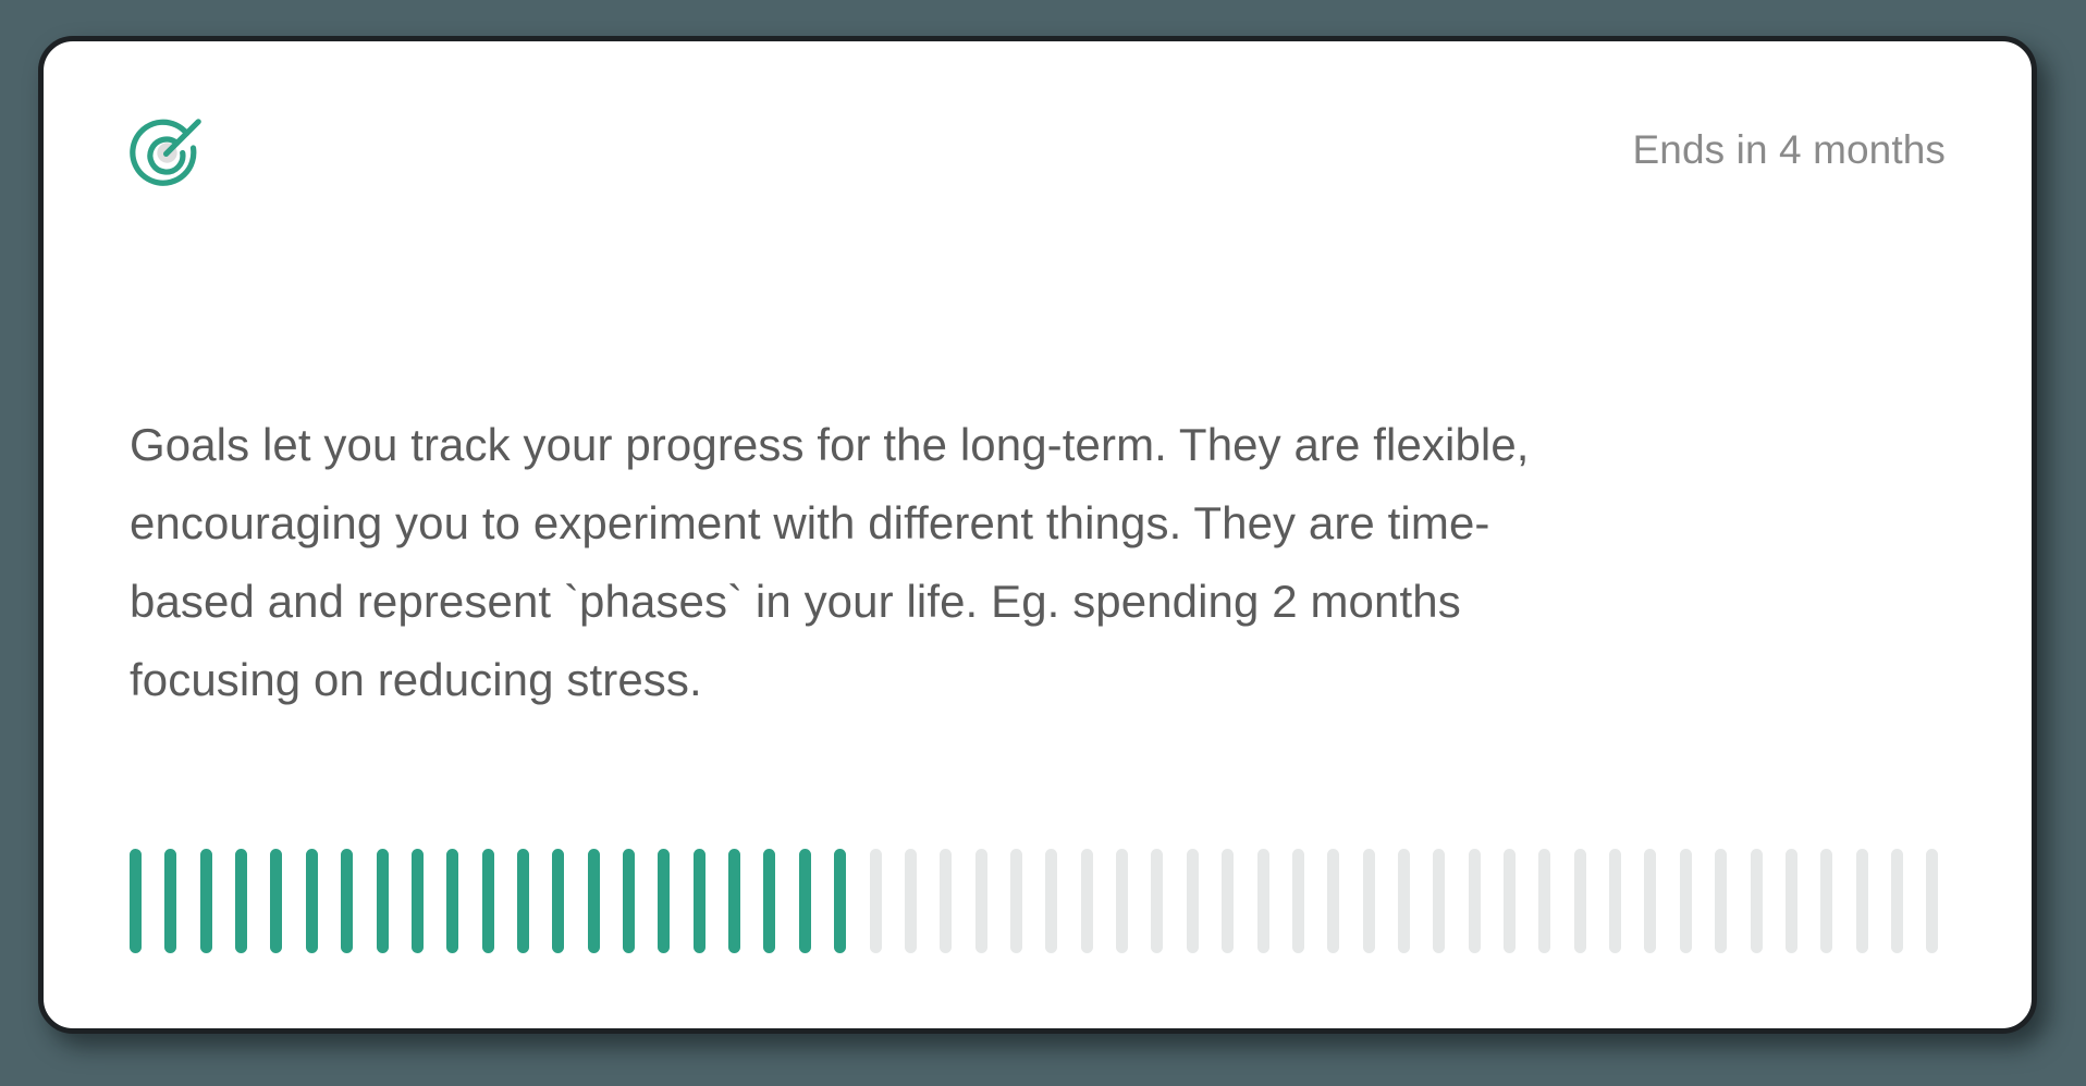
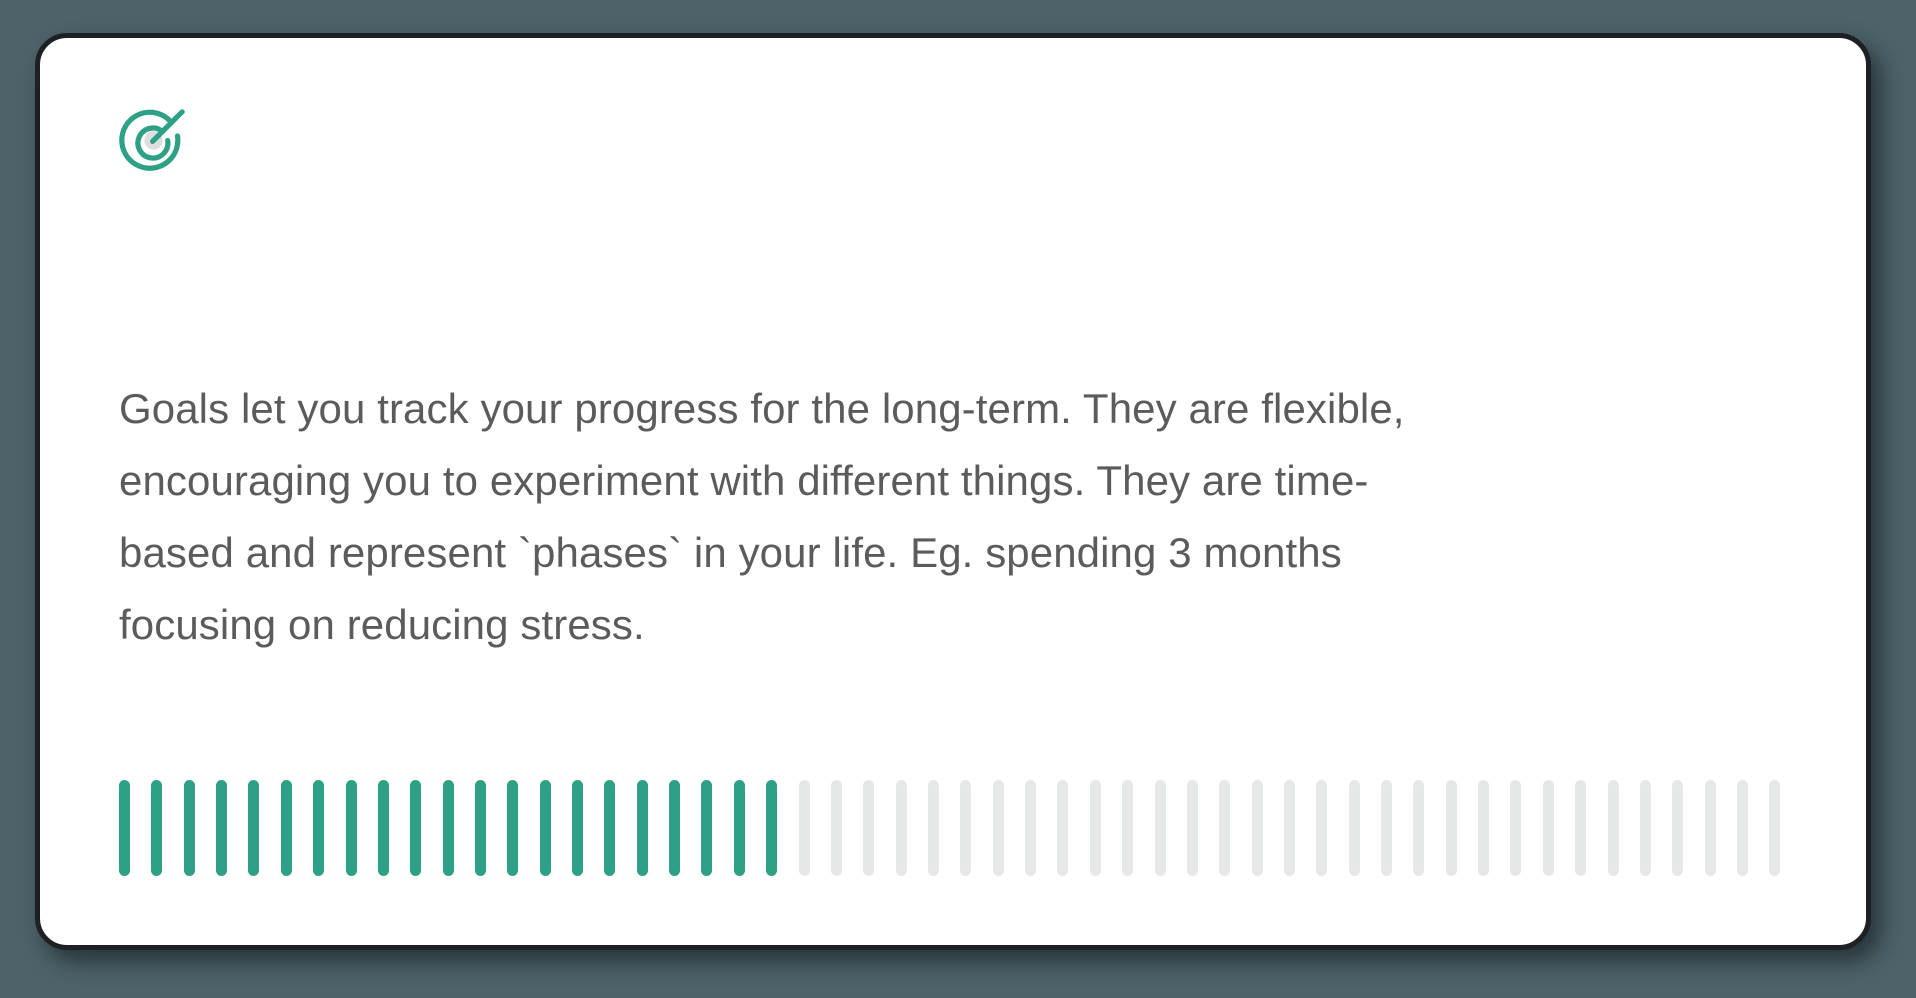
- Ends in 4 months
- Goals let you track your progress for the long-term. They are flexible, encouraging you to experiment with different things. They are time-based and represent `phases` in your life. Eg. spending 2 months focusing on reducing stress.
+ Goals let you track your progress for the long-term. They are flexible, encouraging you to experiment with different things. They are time-based and represent `phases` in your life. Eg. spending 3 months focusing on reducing stress.
